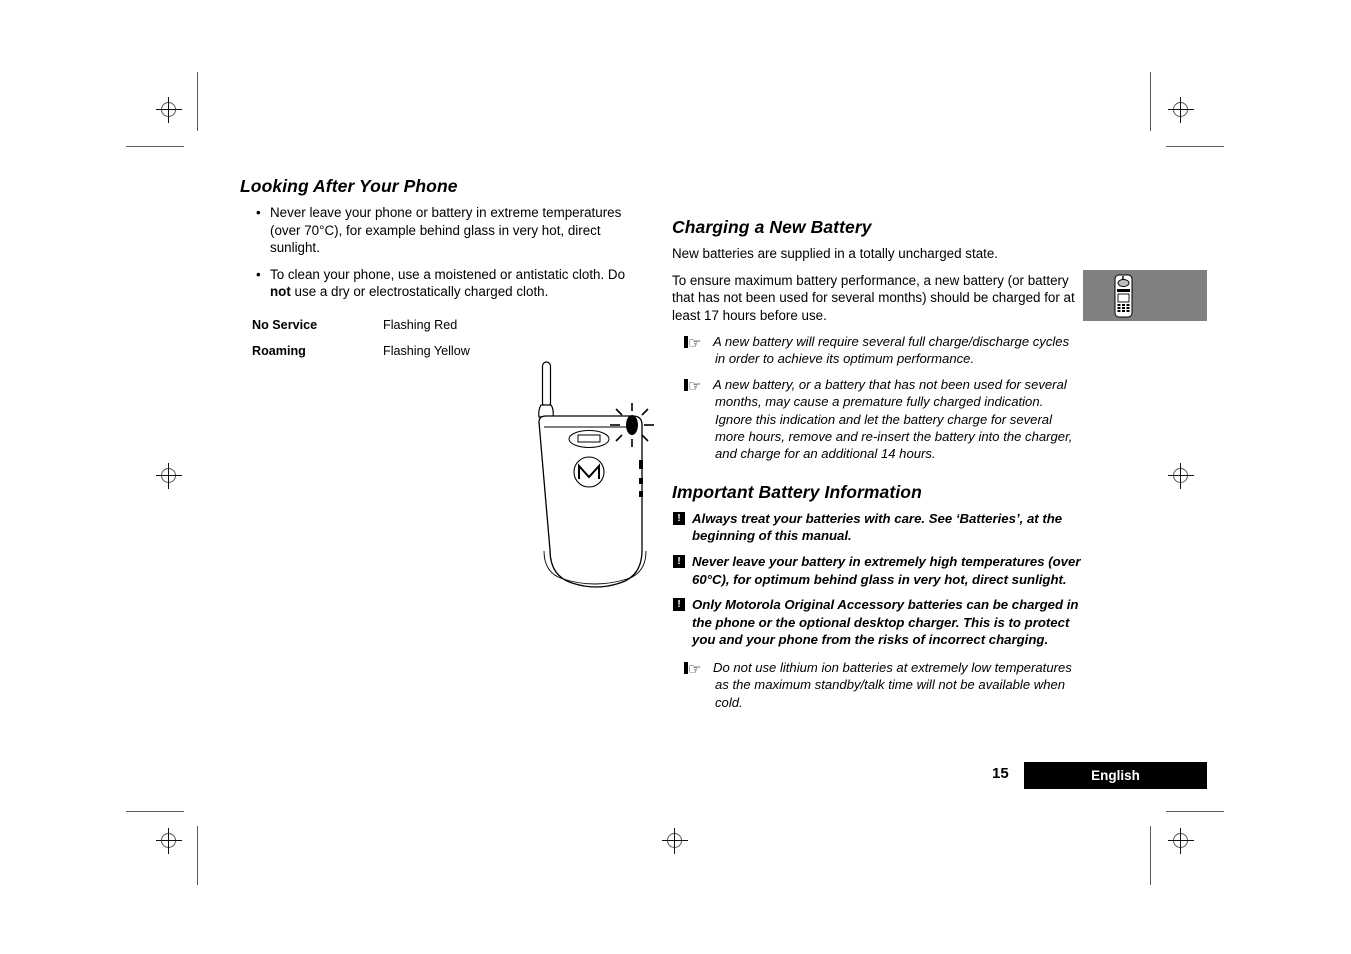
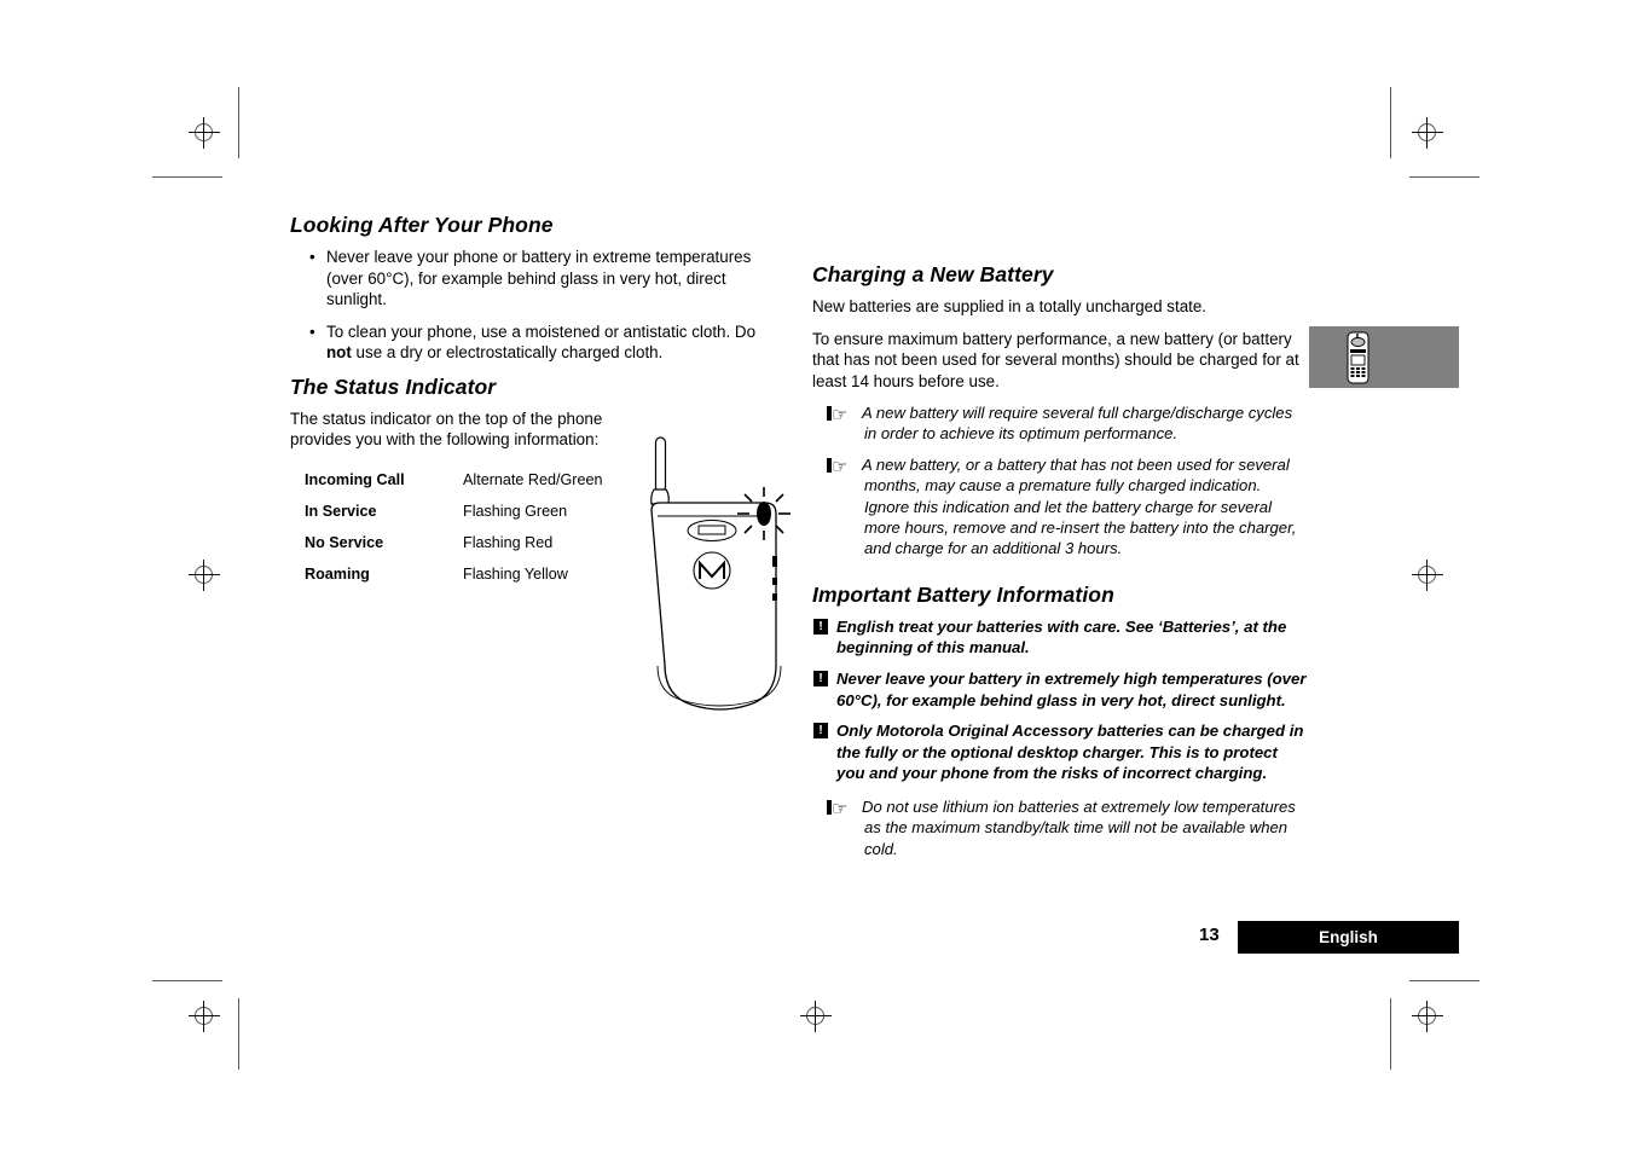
  Looking After Your Phone
  •
- Never leave your phone or battery in extreme temperatures (over 70°C), for example behind glass in very hot, direct sunlight.
+ Never leave your phone or battery in extreme temperatures (over 60°C), for example behind glass in very hot, direct sunlight.
  •
  To clean your phone, use a moistened or antistatic cloth. Do not use a dry or electrostatically charged cloth.
+ The Status Indicator
+ The status indicator on the top of the phone provides you with the following information:
+ Incoming Call	Alternate Red/Green
+ In Service	Flashing Green
  No Service	Flashing Red
  Roaming	Flashing Yellow
  Charging a New Battery
  New batteries are supplied in a totally uncharged state.
- To ensure maximum battery performance, a new battery (or battery that has not been used for several months) should be charged for at least 17 hours before use.
+ To ensure maximum battery performance, a new battery (or battery that has not been used for several months) should be charged for at least 14 hours before use.
  ☞ A new battery will require several full charge/discharge cycles in order to achieve its optimum performance.
- ☞ A new battery, or a battery that has not been used for several months, may cause a premature fully charged indication. Ignore this indication and let the battery charge for several more hours, remove and re-insert the battery into the charger, and charge for an additional 14 hours.
+ ☞ A new battery, or a battery that has not been used for several months, may cause a premature fully charged indication. Ignore this indication and let the battery charge for several more hours, remove and re-insert the battery into the charger, and charge for an additional 3 hours.
  Important Battery Information
  !
- Always treat your batteries with care. See ‘Batteries’, at the beginning of this manual.
+ English treat your batteries with care. See ‘Batteries’, at the beginning of this manual.
  !
- Never leave your battery in extremely high temperatures (over 60°C), for optimum behind glass in very hot, direct sunlight.
+ Never leave your battery in extremely high temperatures (over 60°C), for example behind glass in very hot, direct sunlight.
  !
- Only Motorola Original Accessory batteries can be charged in the phone or the optional desktop charger. This is to protect you and your phone from the risks of incorrect charging.
+ Only Motorola Original Accessory batteries can be charged in the fully or the optional desktop charger. This is to protect you and your phone from the risks of incorrect charging.
  ☞ Do not use lithium ion batteries at extremely low temperatures as the maximum standby/talk time will not be available when cold.
- 15
+ 13
  English
